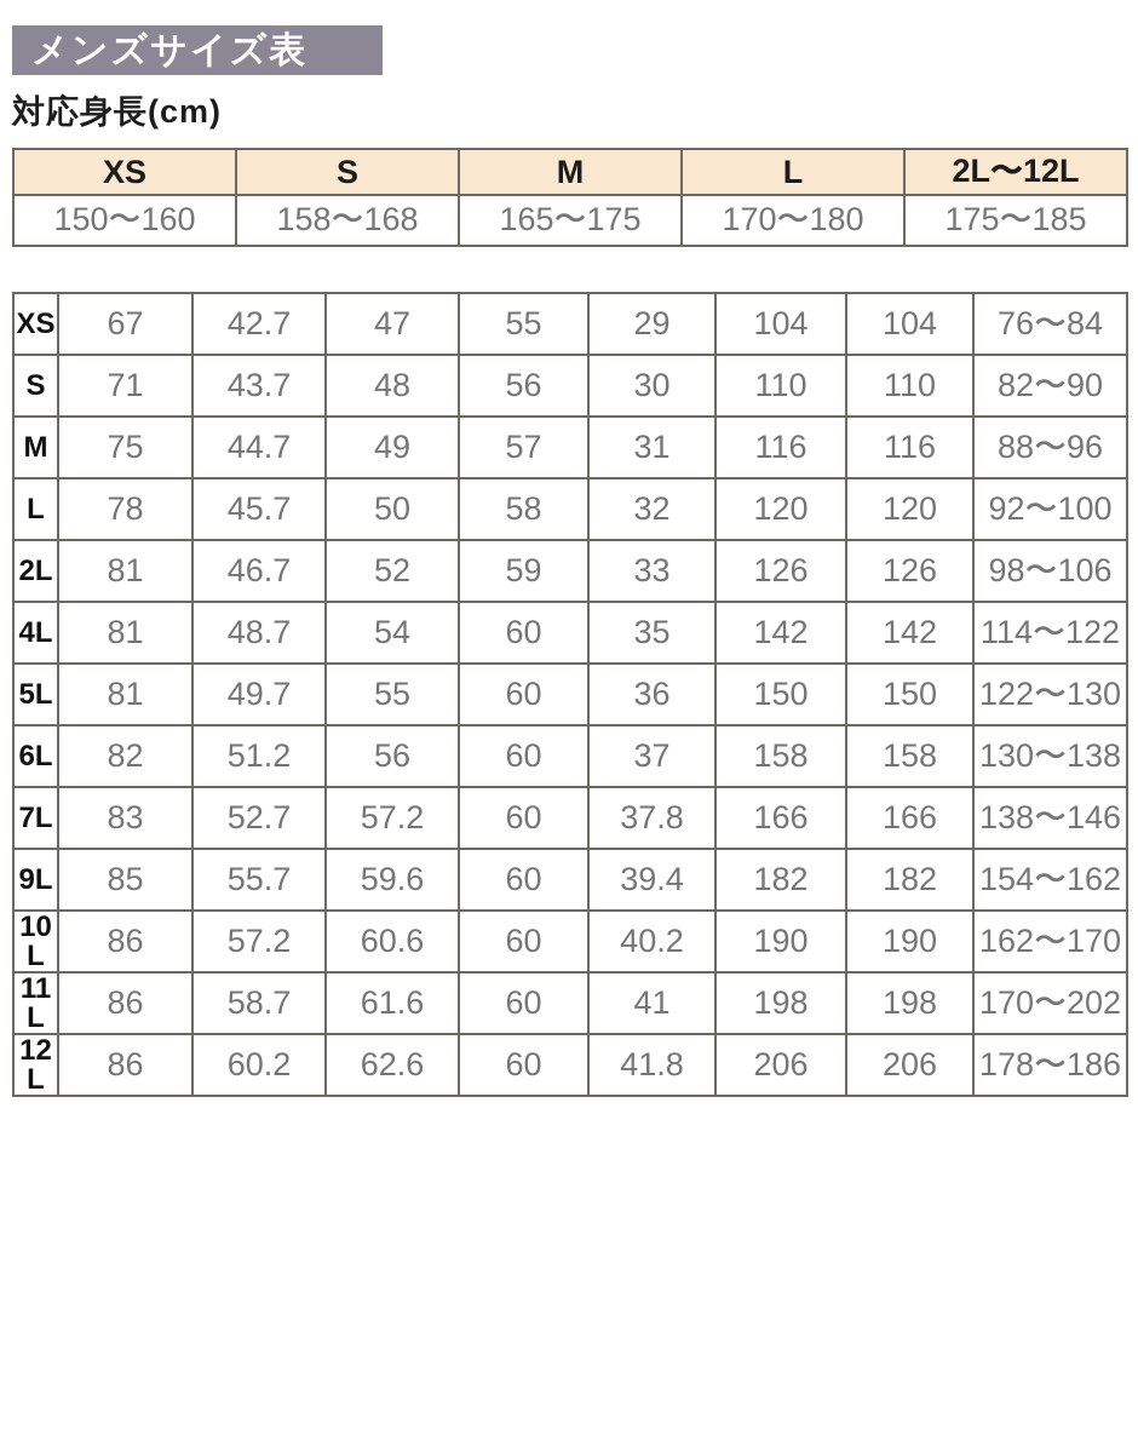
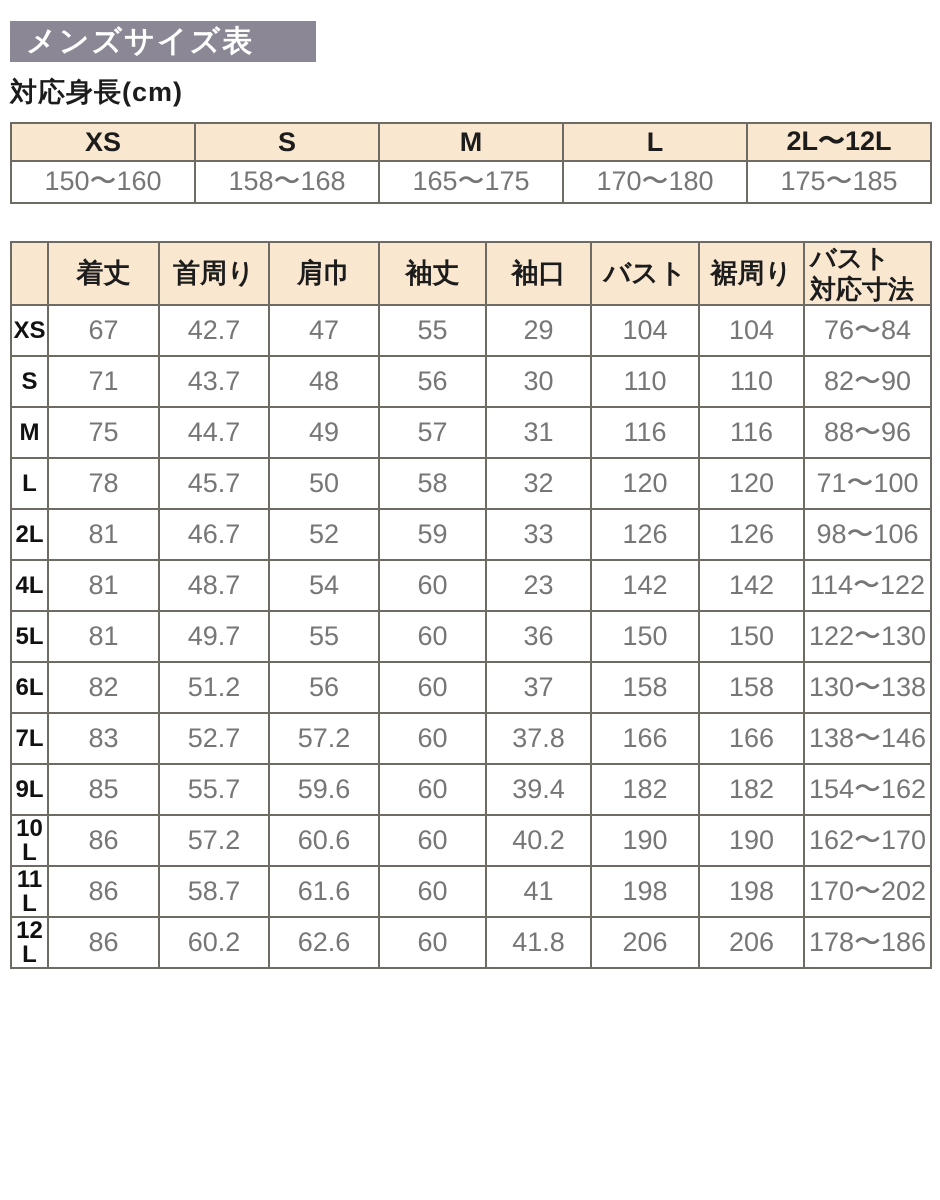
  メンズサイズ表
  対応身長(cm)
  XS	S	M	L	2L〜12L
  150〜160	158〜168	165〜175	170〜180	175〜185
+ 	着丈	首周り	肩巾	袖丈	袖口	バスト	裾周り	バスト 対応寸法
  XS	67	42.7	47	55	29	104	104	76〜84
  S	71	43.7	48	56	30	110	110	82〜90
  M	75	44.7	49	57	31	116	116	88〜96
- L	78	45.7	50	58	32	120	120	92〜100
+ L	78	45.7	50	58	32	120	120	71〜100
  2L	81	46.7	52	59	33	126	126	98〜106
- 4L	81	48.7	54	60	35	142	142	114〜122
+ 4L	81	48.7	54	60	23	142	142	114〜122
  5L	81	49.7	55	60	36	150	150	122〜130
  6L	82	51.2	56	60	37	158	158	130〜138
  7L	83	52.7	57.2	60	37.8	166	166	138〜146
  9L	85	55.7	59.6	60	39.4	182	182	154〜162
  10L	86	57.2	60.6	60	40.2	190	190	162〜170
  11L	86	58.7	61.6	60	41	198	198	170〜202
  12L	86	60.2	62.6	60	41.8	206	206	178〜186
